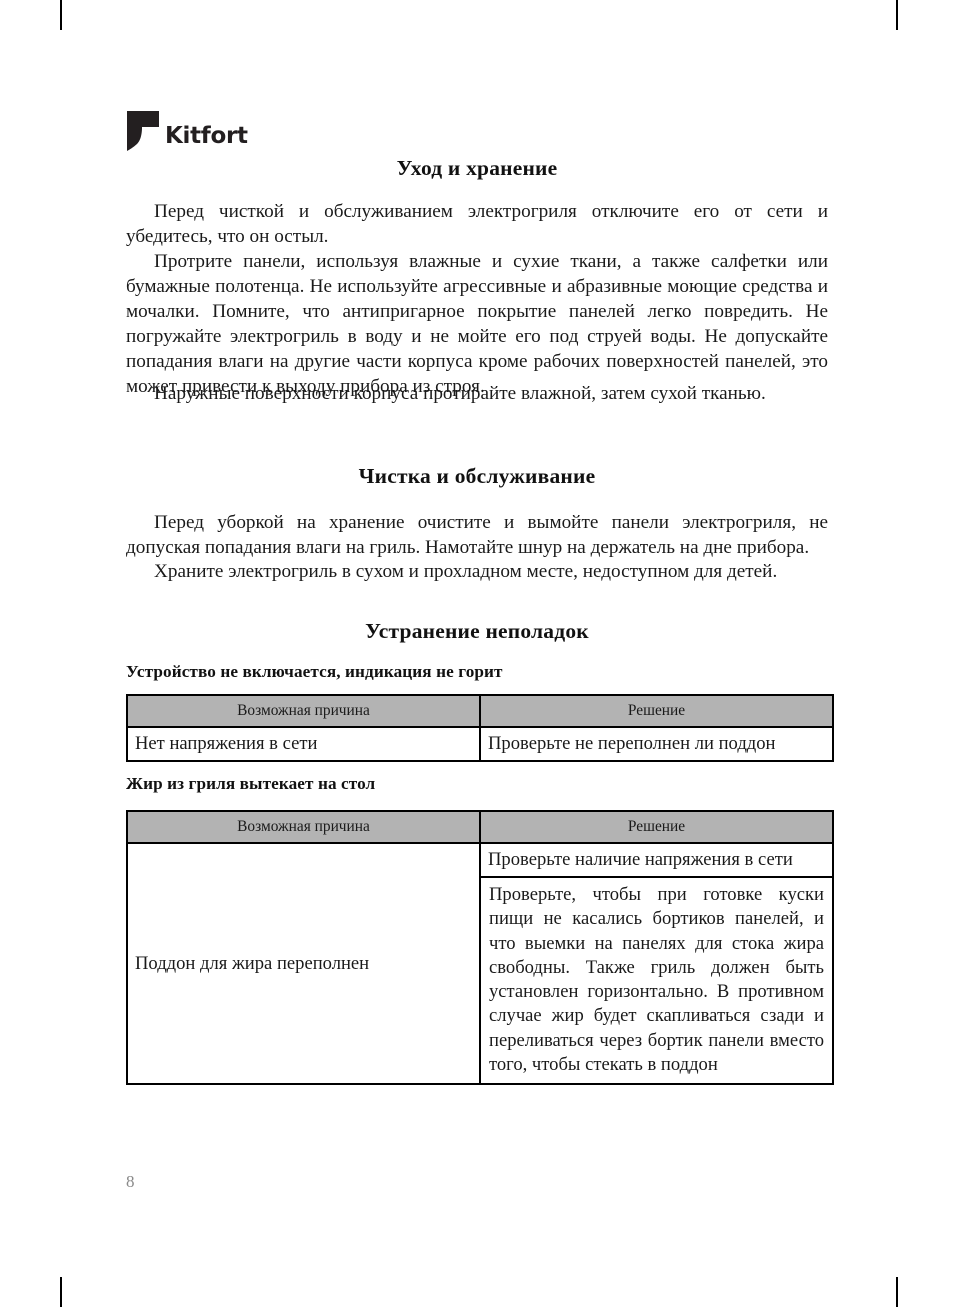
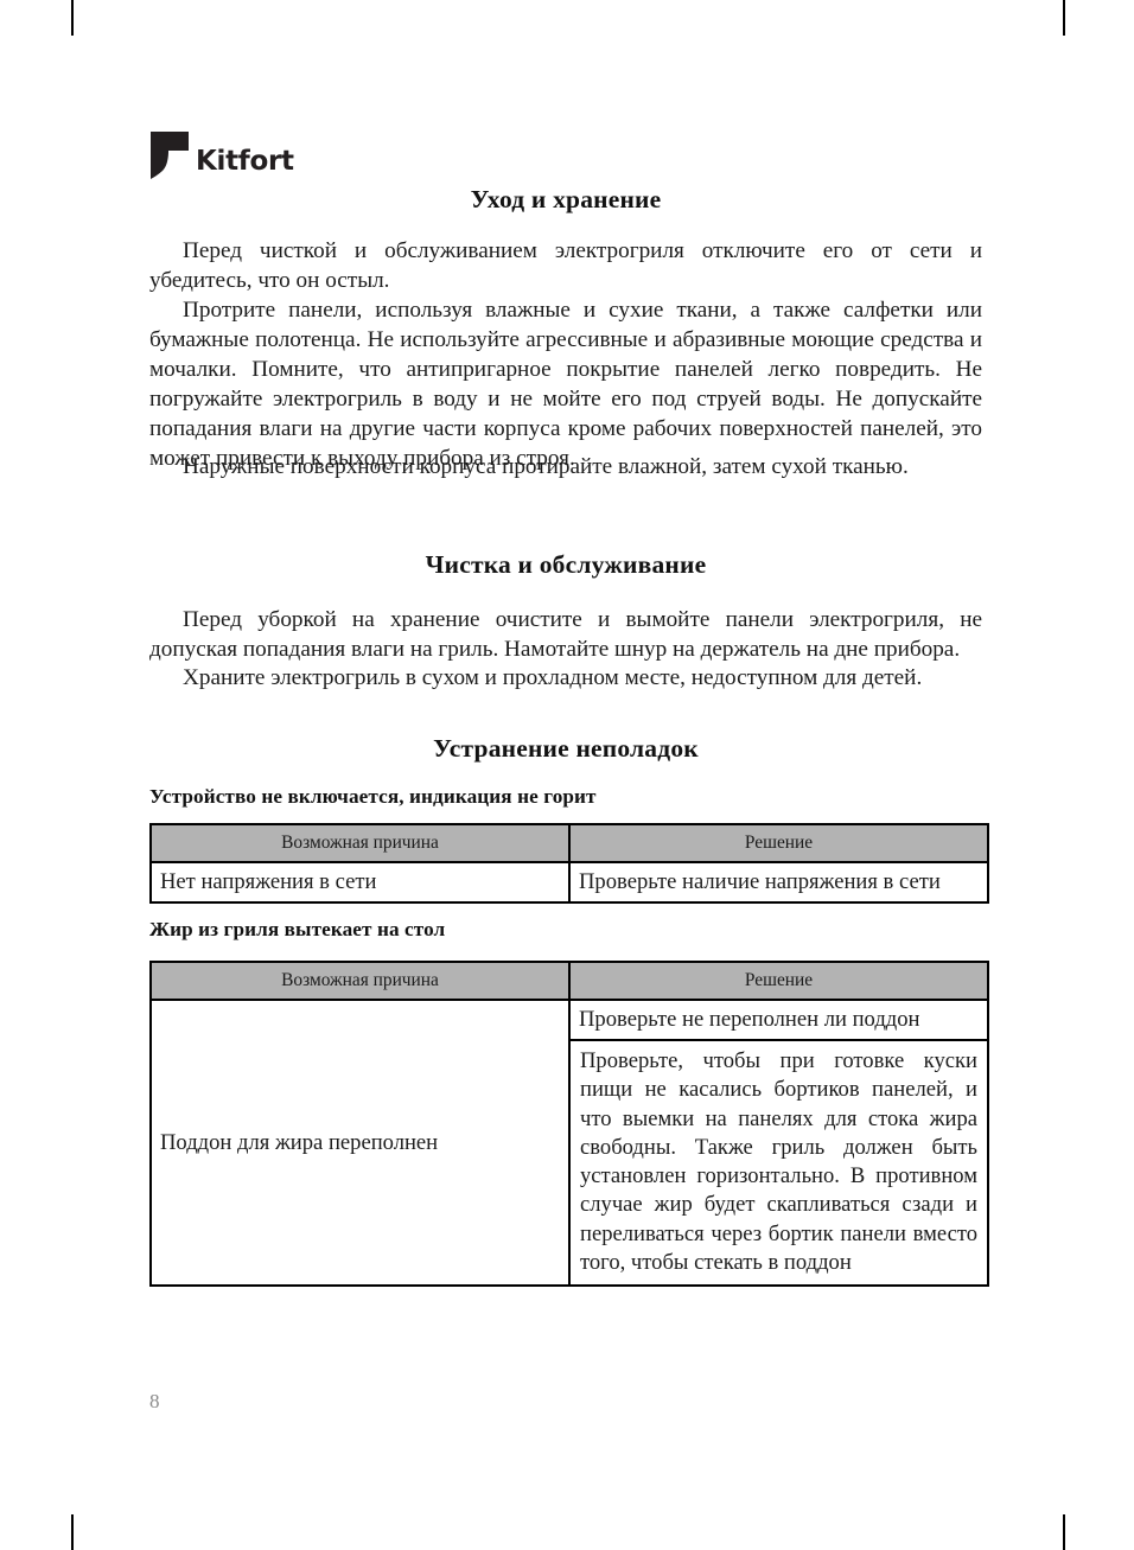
  Kitfort
  Уход и хранение
  Перед чисткой и обслуживанием электрогриля отключите его от сети и убедитесь, что он остыл.
  Протрите панели, используя влажные и сухие ткани, а также салфетки или бумажные полотенца. Не используйте агрессивные и абразивные моющие средства и мочалки. Помните, что антипригарное покрытие панелей легко повредить. Не погружайте электрогриль в воду и не мойте его под струей воды. Не допускайте попадания влаги на другие части корпуса кроме рабочих поверхностей панелей, это может привести к выходу прибора из строя.
  Наружные поверхности корпуса протирайте влажной, затем сухой тканью.
  Чистка и обслуживание
  Перед уборкой на хранение очистите и вымойте панели электрогриля, не допуская попадания влаги на гриль. Намотайте шнур на держатель на дне прибора.
  Храните электрогриль в сухом и прохладном месте, недоступном для детей.
  Устранение неполадок
  Устройство не включается, индикация не горит
  Возможная причина	Решение
- Нет напряжения в сети	Проверьте не переполнен ли поддон
+ Нет напряжения в сети	Проверьте наличие напряжения в сети
  Жир из гриля вытекает на стол
  Возможная причина	Решение
- Поддон для жира переполнен	Проверьте наличие напряжения в сети
+ Поддон для жира переполнен	Проверьте не переполнен ли поддон
  Проверьте, чтобы при готовке куски пищи не касались бортиков панелей, и что выемки на панелях для стока жира свободны. Также гриль должен быть установлен горизонтально. В противном случае жир будет скапливаться сзади и переливаться через бортик панели вместо того, чтобы стекать в поддон
  8
